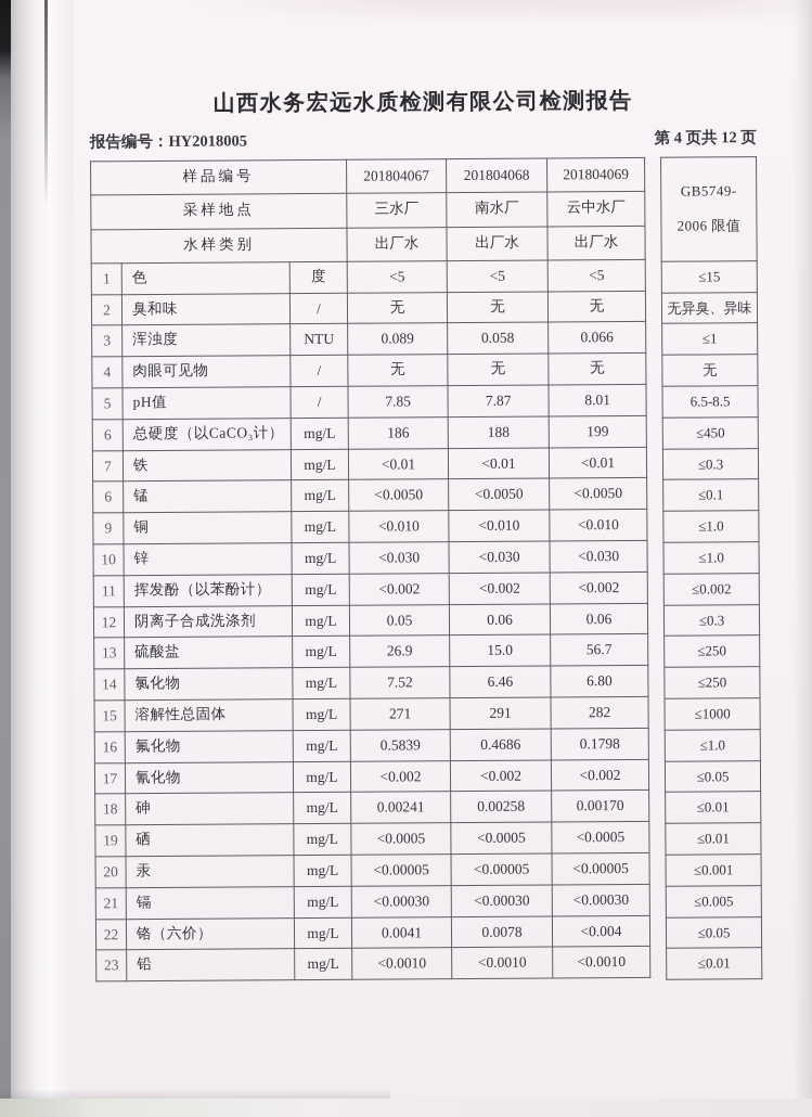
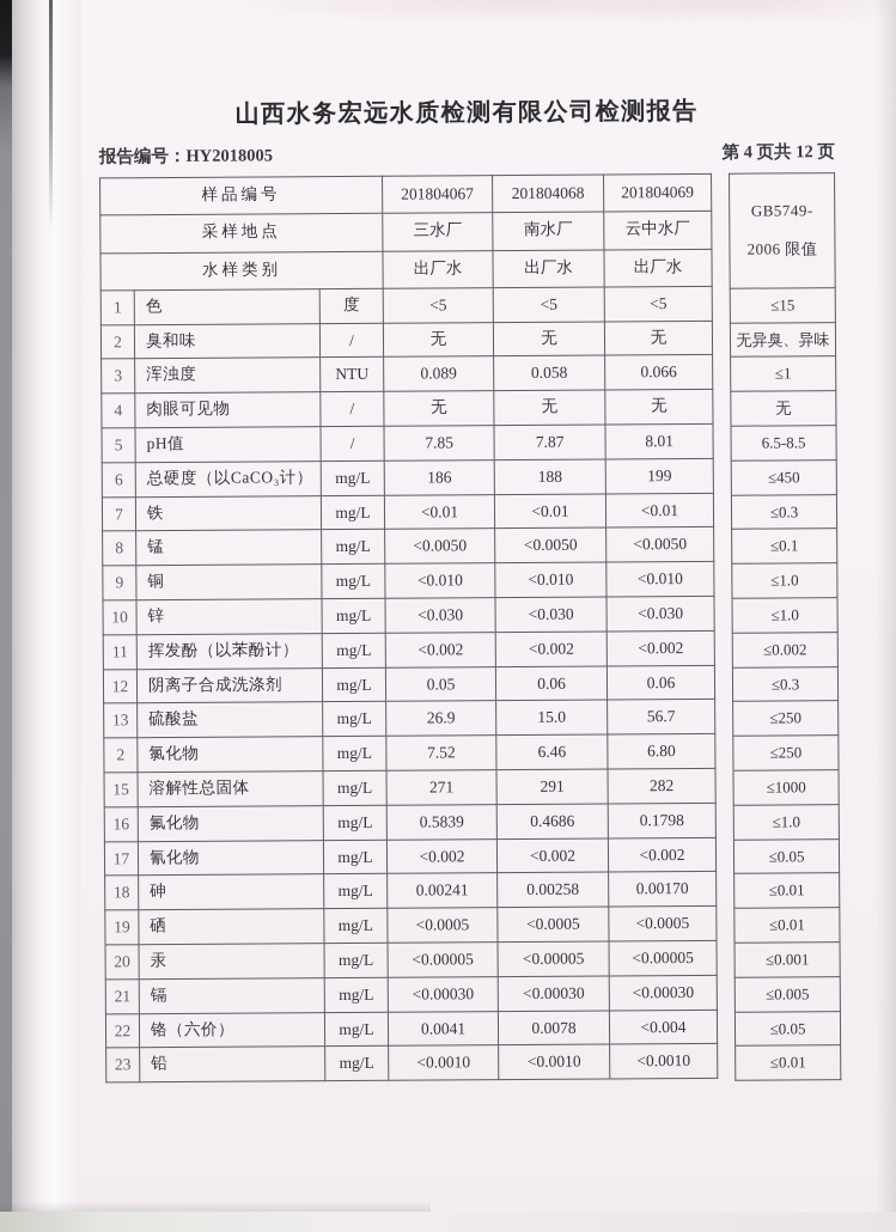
  山西水务宏远水质检测有限公司检测报告
  报告编号：HY2018005
  第 4 页共 12 页
  样品编号	201804067	201804068	201804069
  采样地点	三水厂	南水厂	云中水厂
  水样类别	出厂水	出厂水	出厂水
  1	色	度	<5	<5	<5
  2	臭和味	/	无	无	无
  3	浑浊度	NTU	0.089	0.058	0.066
  4	肉眼可见物	/	无	无	无
  5	pH值	/	7.85	7.87	8.01
  6	总硬度（以CaCO₃计）	mg/L	186	188	199
  7	铁	mg/L	<0.01	<0.01	<0.01
- 6	锰	mg/L	<0.0050	<0.0050	<0.0050
+ 8	锰	mg/L	<0.0050	<0.0050	<0.0050
  9	铜	mg/L	<0.010	<0.010	<0.010
  10	锌	mg/L	<0.030	<0.030	<0.030
  11	挥发酚（以苯酚计）	mg/L	<0.002	<0.002	<0.002
  12	阴离子合成洗涤剂	mg/L	0.05	0.06	0.06
  13	硫酸盐	mg/L	26.9	15.0	56.7
- 14	氯化物	mg/L	7.52	6.46	6.80
+ 2	氯化物	mg/L	7.52	6.46	6.80
  15	溶解性总固体	mg/L	271	291	282
  16	氟化物	mg/L	0.5839	0.4686	0.1798
  17	氰化物	mg/L	<0.002	<0.002	<0.002
  18	砷	mg/L	0.00241	0.00258	0.00170
  19	硒	mg/L	<0.0005	<0.0005	<0.0005
  20	汞	mg/L	<0.00005	<0.00005	<0.00005
  21	镉	mg/L	<0.00030	<0.00030	<0.00030
  22	铬（六价）	mg/L	0.0041	0.0078	<0.004
  23	铅	mg/L	<0.0010	<0.0010	<0.0010
  GB5749- 2006 限值
  ≤15
  无异臭、异味
  ≤1
  无
  6.5-8.5
  ≤450
  ≤0.3
  ≤0.1
  ≤1.0
  ≤1.0
  ≤0.002
  ≤0.3
  ≤250
  ≤250
  ≤1000
  ≤1.0
  ≤0.05
  ≤0.01
  ≤0.01
  ≤0.001
  ≤0.005
  ≤0.05
  ≤0.01
